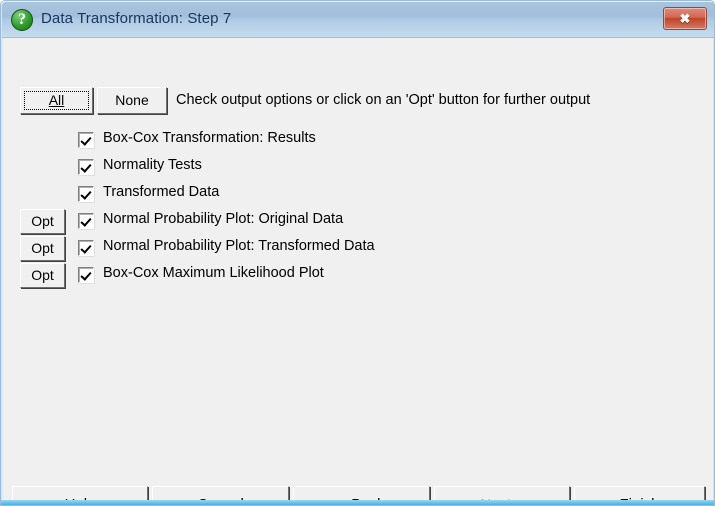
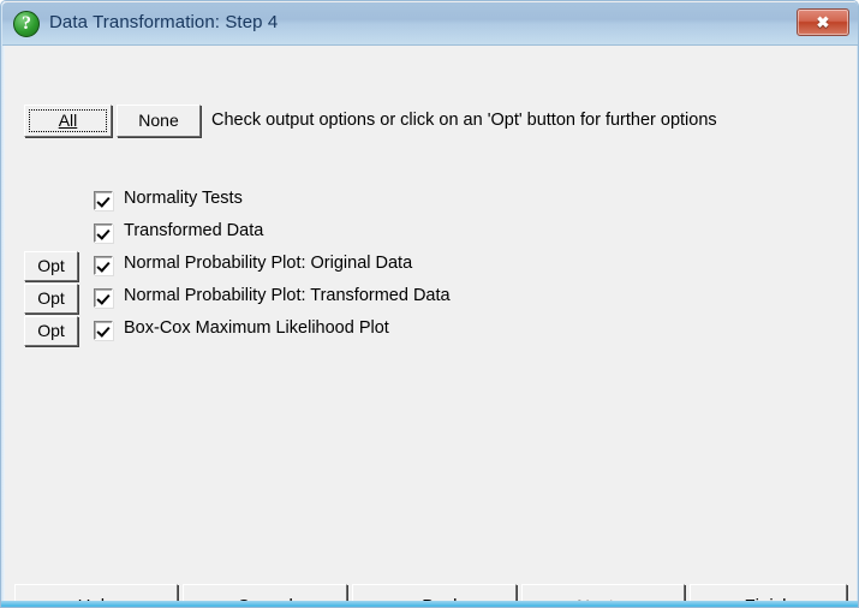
  ?
- Data Transformation: Step 7
+ Data Transformation: Step 4
  ✖
  All
  None
- Check output options or click on an 'Opt' button for further output
+ Check output options or click on an 'Opt' button for further options
- Box-Cox Transformation: Results
  Normality Tests
  Transformed Data
  Opt
  Normal Probability Plot: Original Data
  Opt
  Normal Probability Plot: Transformed Data
  Opt
  Box-Cox Maximum Likelihood Plot
